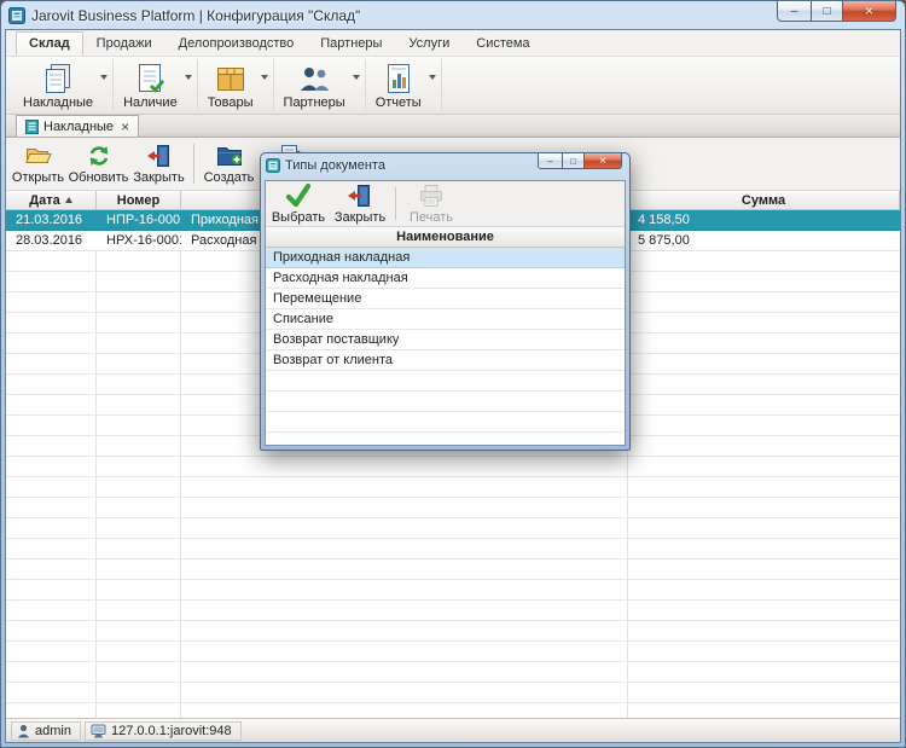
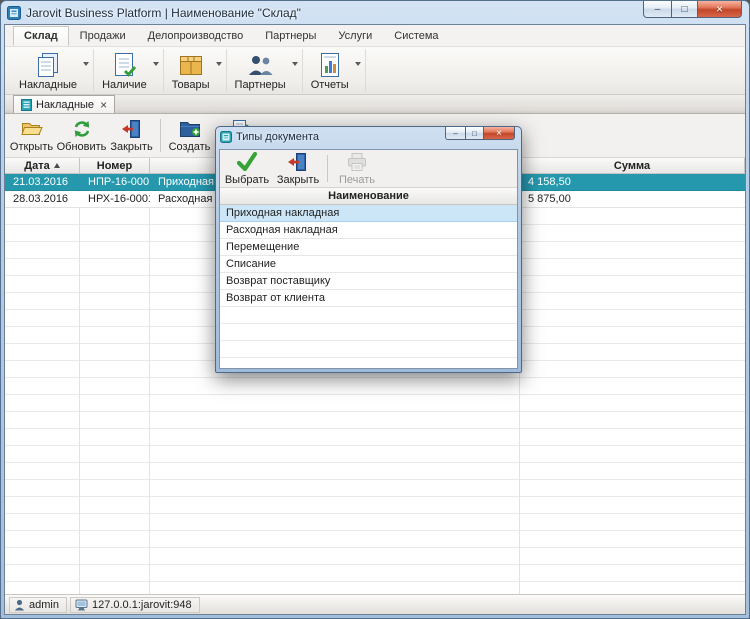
- Jarovit Business Platform | Конфигурация "Склад"
+ Jarovit Business Platform | Наименование "Склад"
  –
  □
  ×
  Склад
  Продажи
  Делопроизводство
  Партнеры
  Услуги
  Система
  Накладные
  Наличие
  Товары
  Партнеры
  Отчеты
  Накладные
  ×
  Открыть
  Обновить
  Закрыть
  Создать
  Дата
  Номер
  Сумма
  21.03.2016
  НПР-16-000
  4 158,50
  28.03.2016
  НРХ-16-000
  5 875,00
  admin
  127.0.0.1:jarovit:948
  Типы документа
  –
  □
  ×
  Выбрать
  Закрыть
  Печать
  Наименование
  Приходная накладная
  Расходная накладная
  Перемещение
  Списание
  Возврат поставщику
  Возврат от клиента
